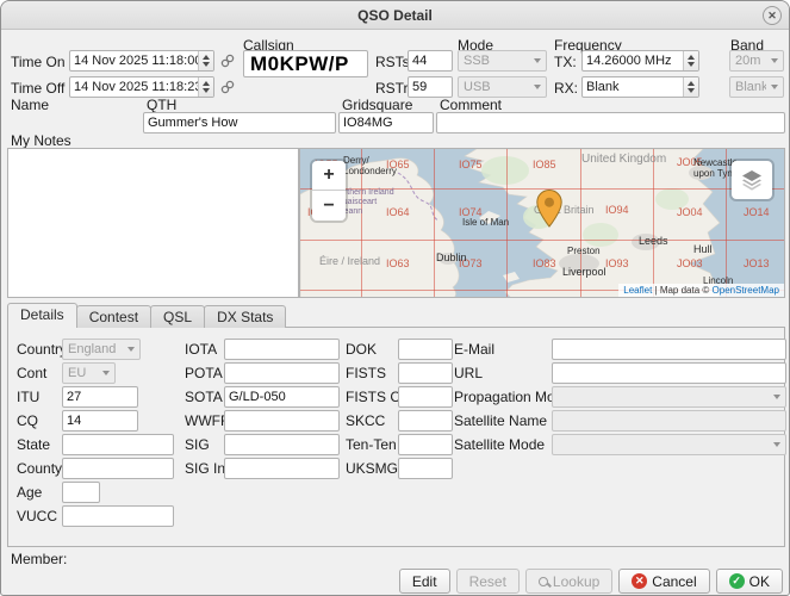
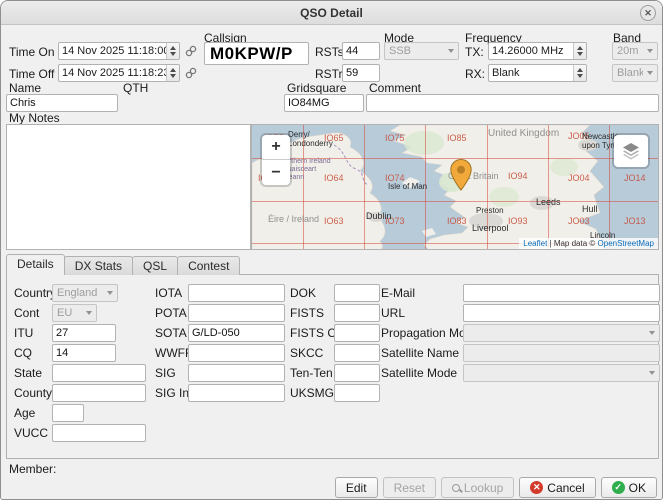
  QSO Detail
  ✕
  Time On
  Time Off
  Callsign
  Mode
  Frequency
  Band
  14 Nov 2025 11:18:0
  14 Nov 2025 11:18:2
  M0KPW/P
  RSTs
  44
  RSTr
  59
  SSB
- USB
  TX:
  14.26000 MHz
  RX:
  Blank
  20m
  Blank
  Name
+ Chris
  QTH
- Gummer's How
  Gridsquare
  IO84MG
  Comment
  My Notes
  IO65
  IO75
  IO85
  JO05
  IO64
  IO74
  IO94
  JO04
  JO14
  IO63
  IO73
  IO83
  IO93
  JO03
  JO13
  United Kingdom
  Derry/ Londonderry
  Newcast upon Tyn
  Isle of Man
  Leeds
  Preston
  Hull
  Liverpool
  Lincoln
  Dublin
  Éire / Ireland
  +
  −
  Leaflet | Map data © OpenStreetMap
  Details
- Contest
+ DX Stats
  QSL
- DX Stats
+ Contest
  Countr
  England
  Cont
  EU
  ITU
  27
  CQ
  14
  State
  County
  Age
  VUCC
  IOTA
  POTA
  SOTA
  G/LD-050
  WWF
  SIG
  SIG In
  DOK
  FISTS
  FISTS C
  SKCC
  Ten-Ten
  UKSMG
  E-Mail
  URL
  Propagation M
  Satellite Name
  Satellite Mode
  Member:
  Edit
  Reset
  Lookup
  ✕
  Cancel
  ✓
  OK
